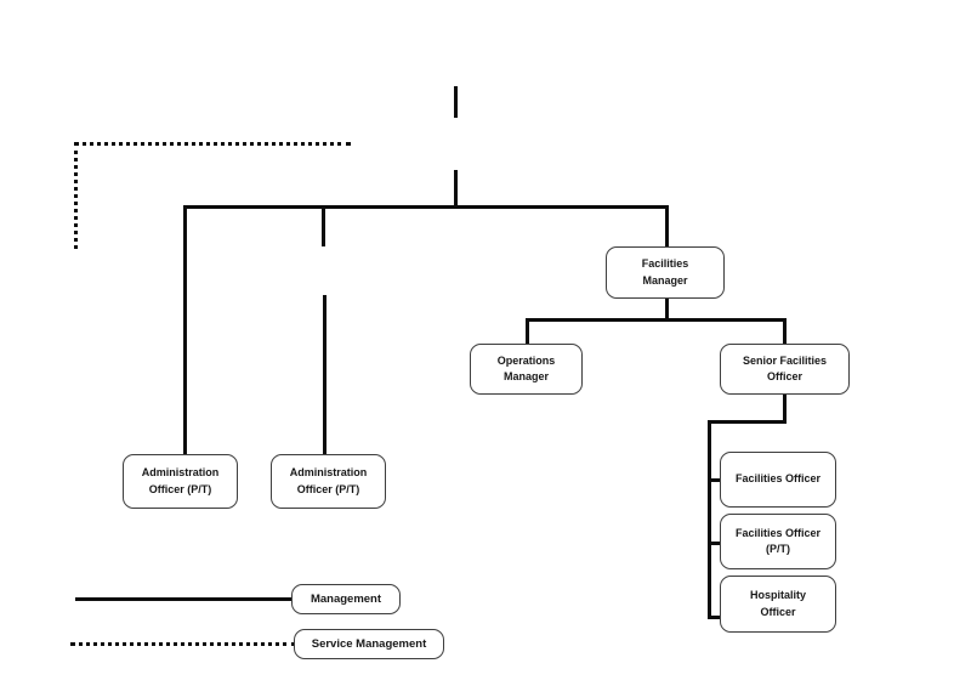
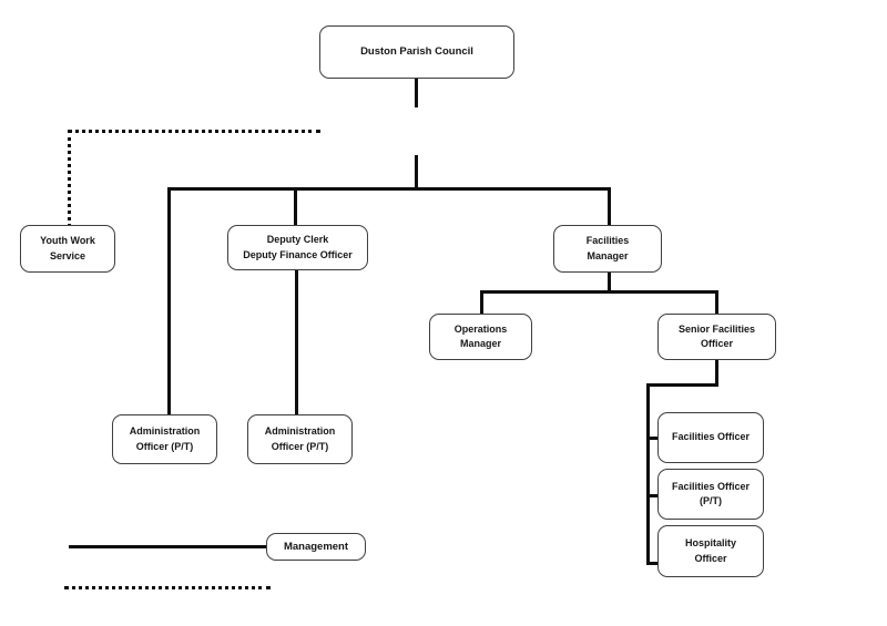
+ Duston Parish Council
+ Youth Work
+ Service
+ Deputy Clerk
+ Deputy Finance Officer
  Facilities
  Manager
  Administration
  Officer (P/T)
  Administration
  Officer (P/T)
  Operations
  Manager
  Senior Facilities
  Officer
  Facilities Officer
  Facilities Officer
  (P/T)
  Hospitality
  Officer
  Management
- Service Management
